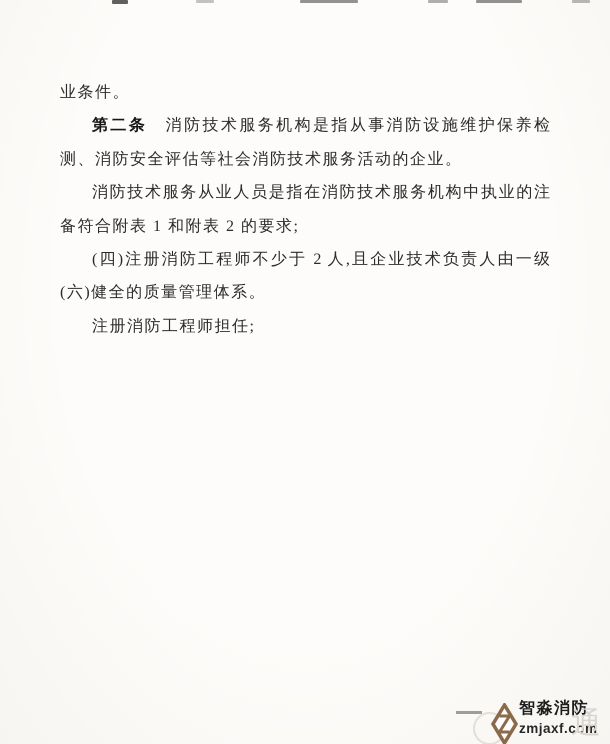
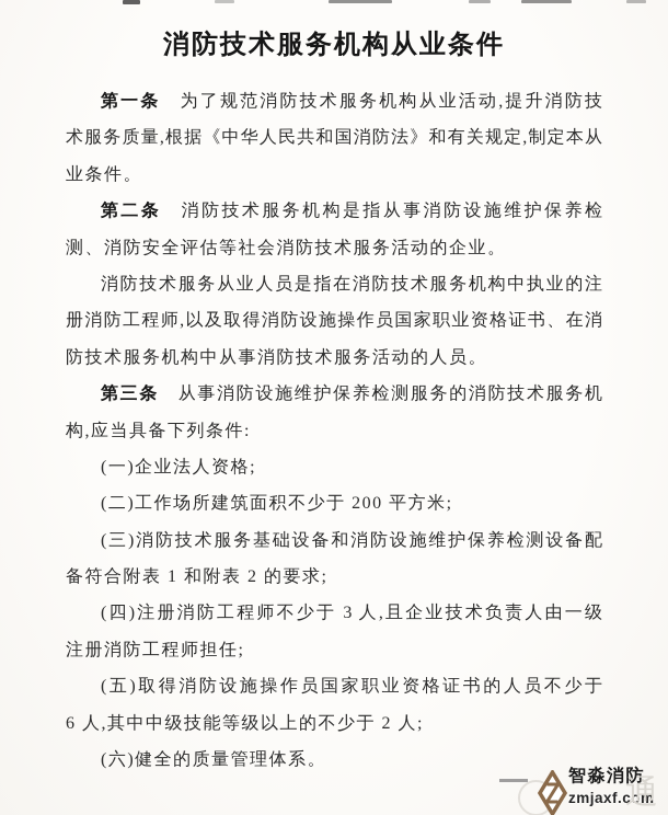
+ 消防技术服务机构从业条件
+ 第一条 为了规范消防技术服务机构从业活动,提升消防技
+ 术服务质量,根据《中华人民共和国消防法》和有关规定,制定本从
  业条件。
  第二条 消防技术服务机构是指从事消防设施维护保养检
  测、消防安全评估等社会消防技术服务活动的企业。
  消防技术服务从业人员是指在消防技术服务机构中执业的注
+ 册消防工程师,以及取得消防设施操作员国家职业资格证书、在消
+ 防技术服务机构中从事消防技术服务活动的人员。
+ 第三条 从事消防设施维护保养检测服务的消防技术服务机
+ 构,应当具备下列条件:
+ (一)企业法人资格;
+ (二)工作场所建筑面积不少于 200 平方米;
+ (三)消防技术服务基础设备和消防设施维护保养检测设备配
  备符合附表 1 和附表 2 的要求;
- (四)注册消防工程师不少于 2 人,且企业技术负责人由一级
+ (四)注册消防工程师不少于 3 人,且企业技术负责人由一级
- (六)健全的质量管理体系。
+ 注册消防工程师担任;
+ (五)取得消防设施操作员国家职业资格证书的人员不少于
+ 6 人,其中中级技能等级以上的不少于 2 人;
- 注册消防工程师担任;
+ (六)健全的质量管理体系。
  智淼消防
  zmjaxf.com
  通
